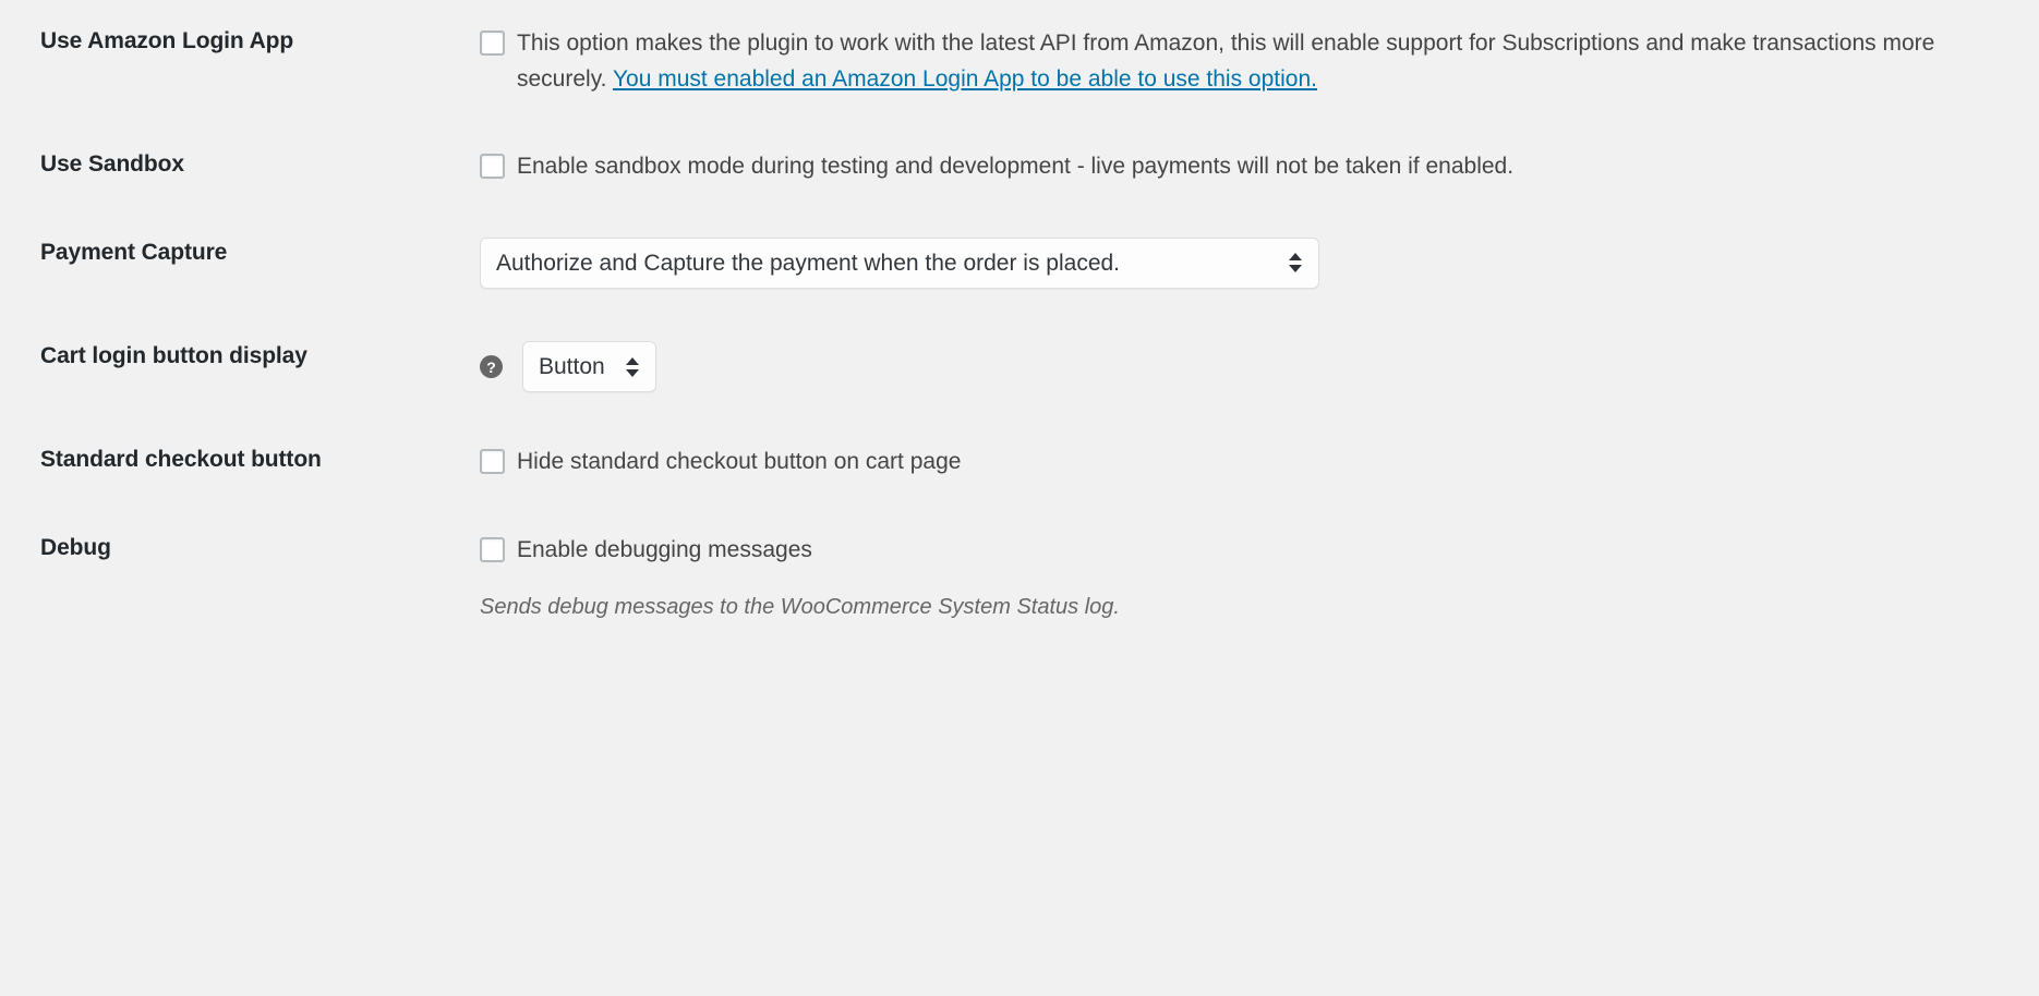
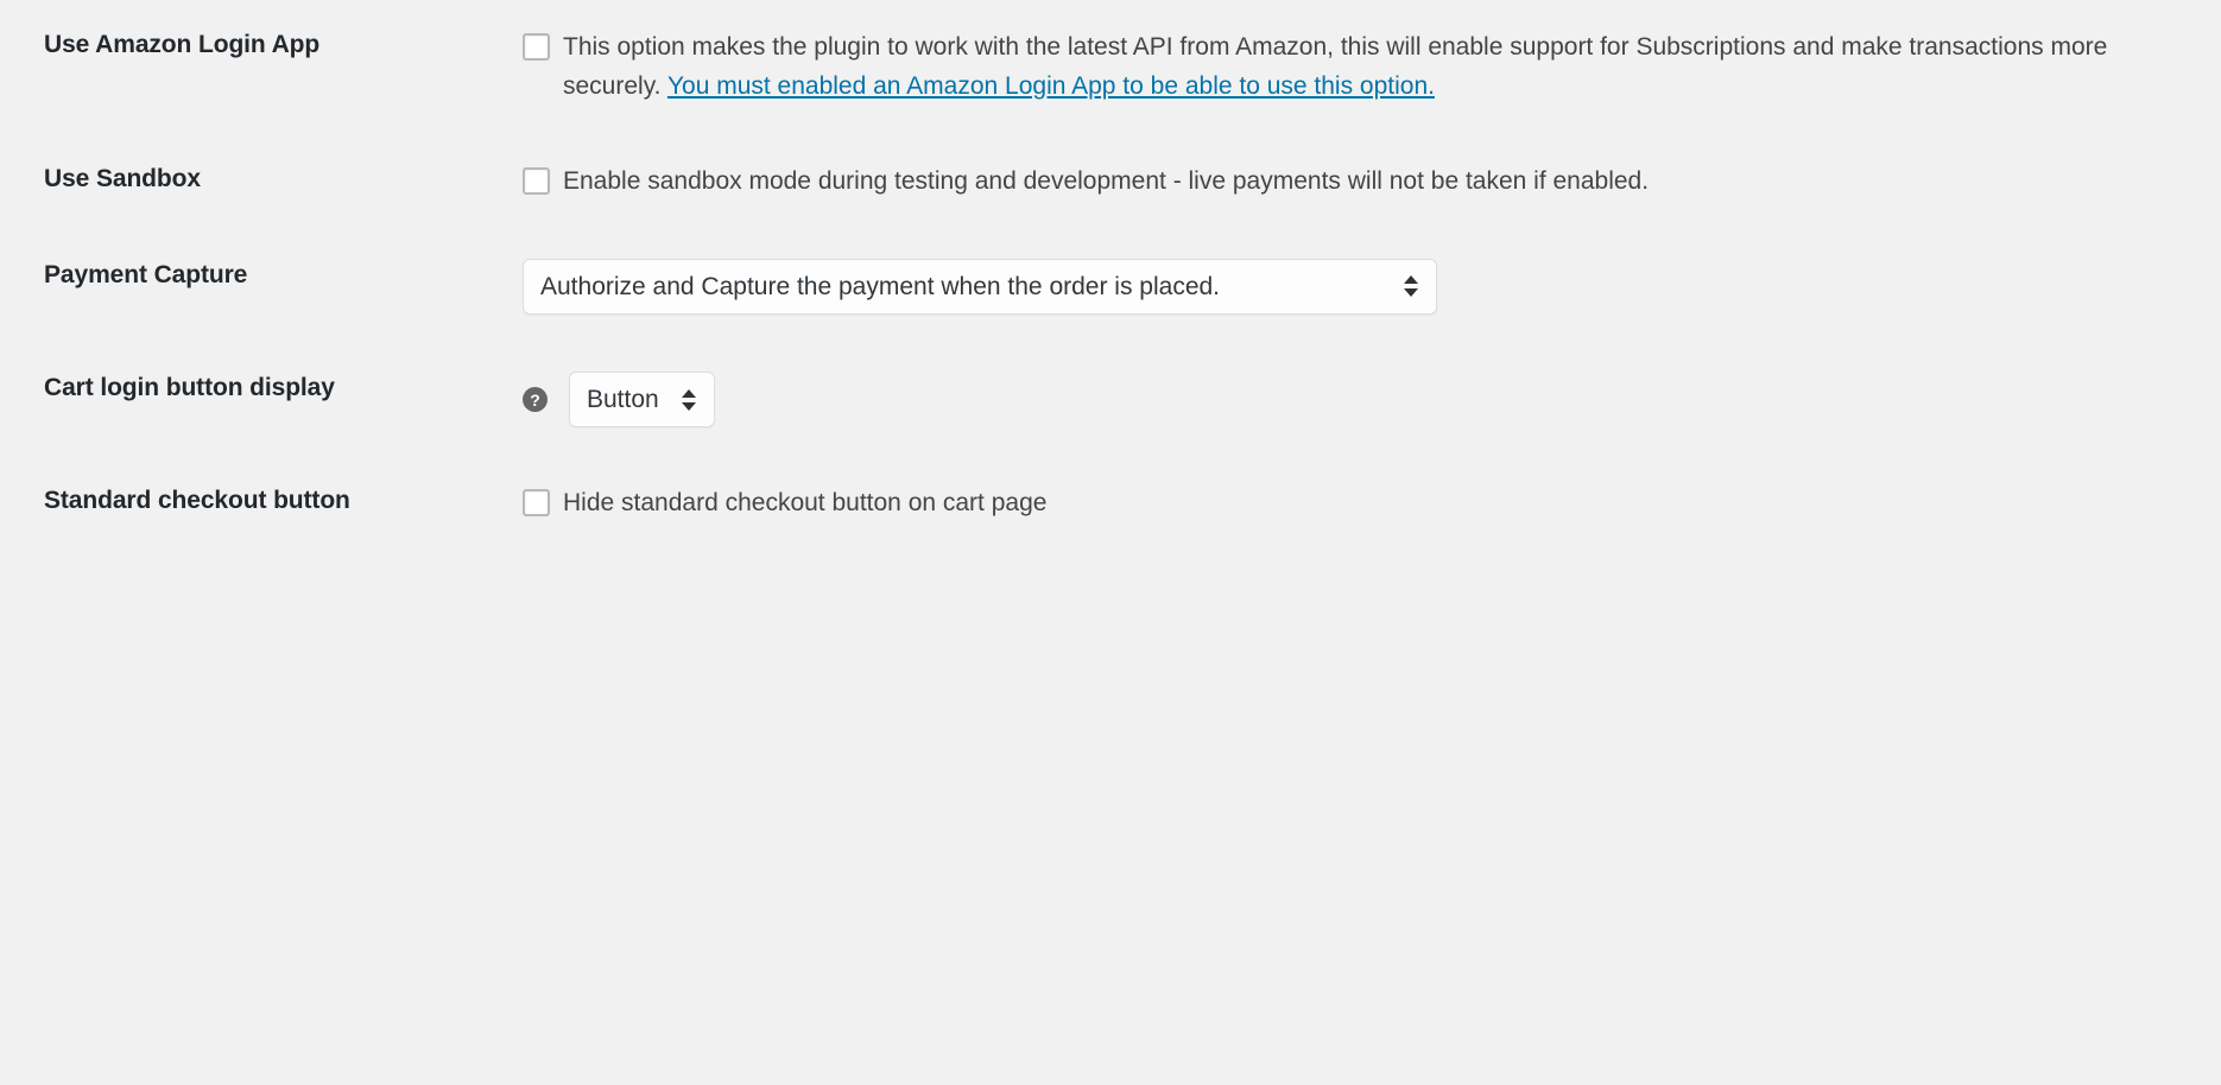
  Use Amazon Login App	This option makes the plugin to work with the latest API from Amazon, this will enable support for Subscriptions and make transactions more securely. You must enabled an Amazon Login App to be able to use this option.
  Use Sandbox	Enable sandbox mode during testing and development - live payments will not be taken if enabled.
  Payment Capture	Authorize and Capture the payment when the order is placed.
  Cart login button display	? Button
  Standard checkout button	Hide standard checkout button on cart page
- Debug	Enable debugging messages Sends debug messages to the WooCommerce System Status log.
